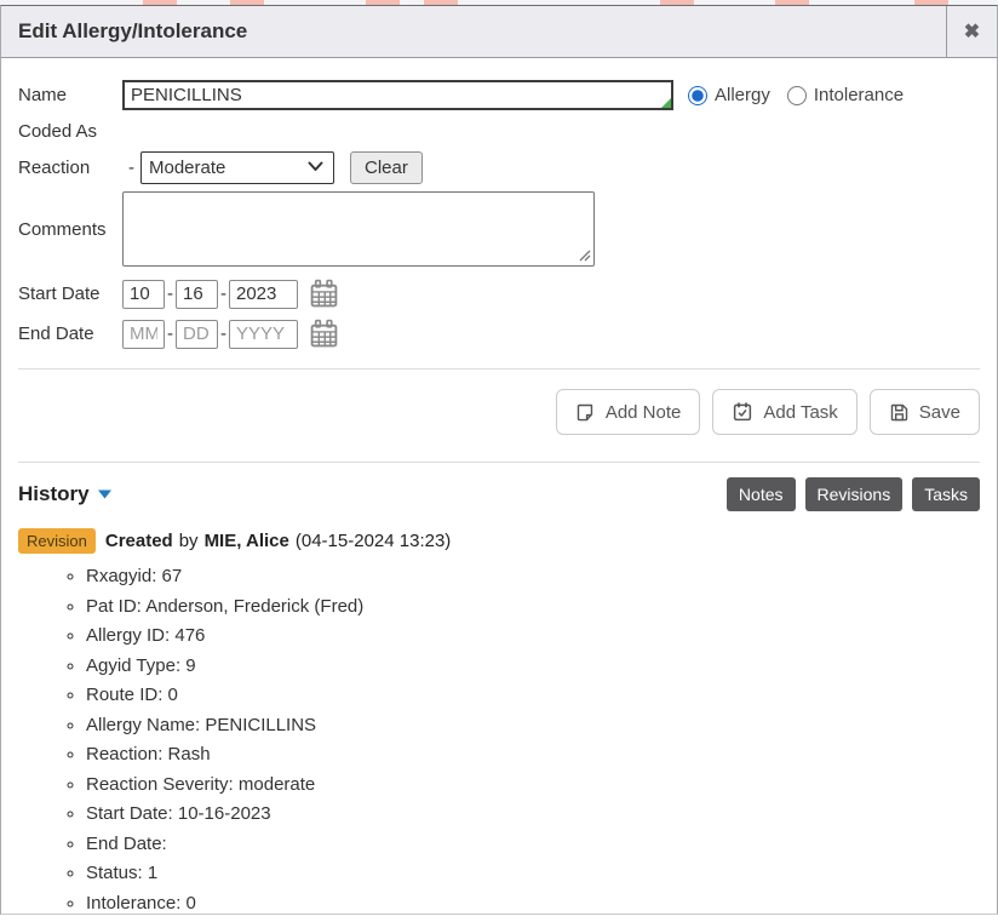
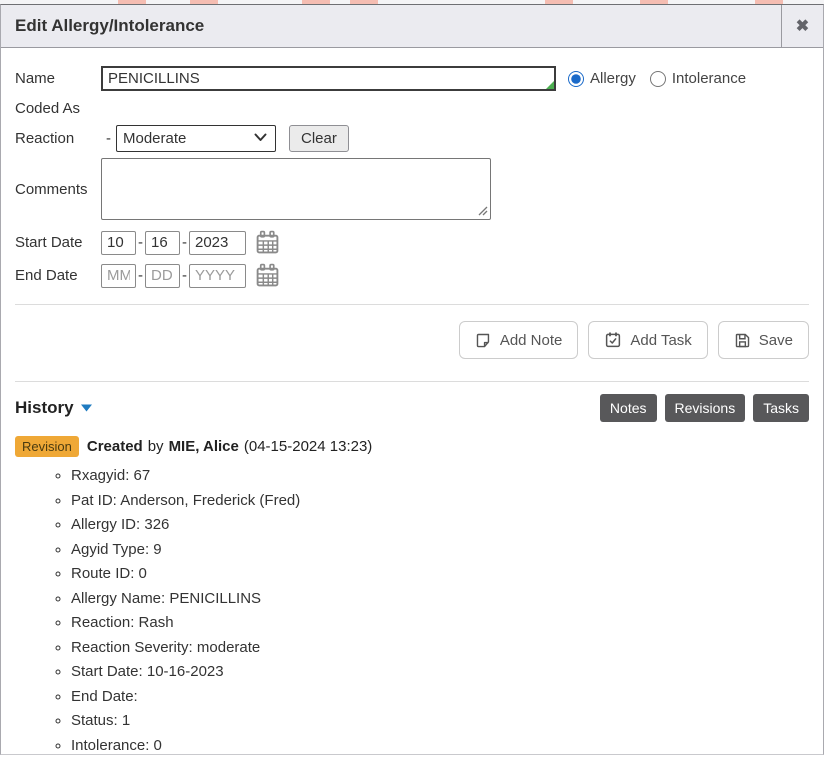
  Edit Allergy/Intolerance
  ✖
  Name
  PENICILLINS
  Allergy
  Intolerance
  Coded As
  Reaction
  -
  Moderate
  Clear
  Comments
  Start Date
  10
  -
  16
  -
  2023
  End Date
  MM
  -
  DD
  -
  YYYY
  Add Note
  Add Task
  Save
  History
  Notes
  Revisions
  Tasks
  Revision
  Created
  by
  MIE, Alice
  (04-15-2024 13:23)
  Rxagyid: 67
  Pat ID: Anderson, Frederick (Fred)
- Allergy ID: 476
+ Allergy ID: 326
  Agyid Type: 9
  Route ID: 0
  Allergy Name: PENICILLINS
  Reaction: Rash
  Reaction Severity: moderate
  Start Date: 10-16-2023
  End Date:
  Status: 1
  Intolerance: 0
